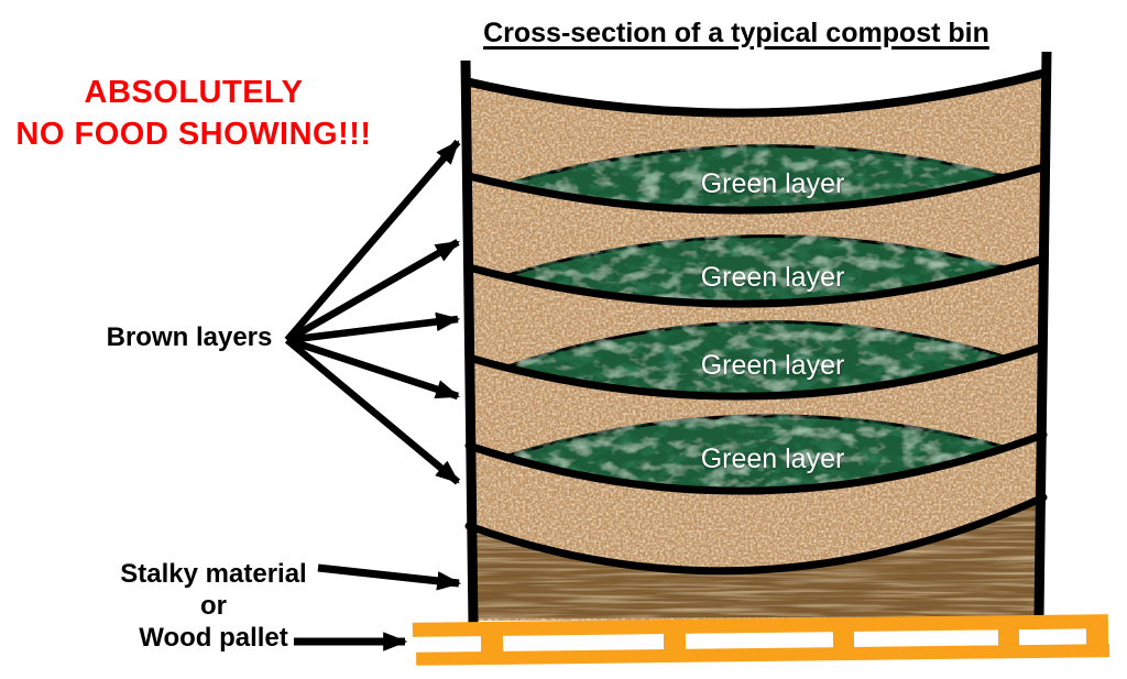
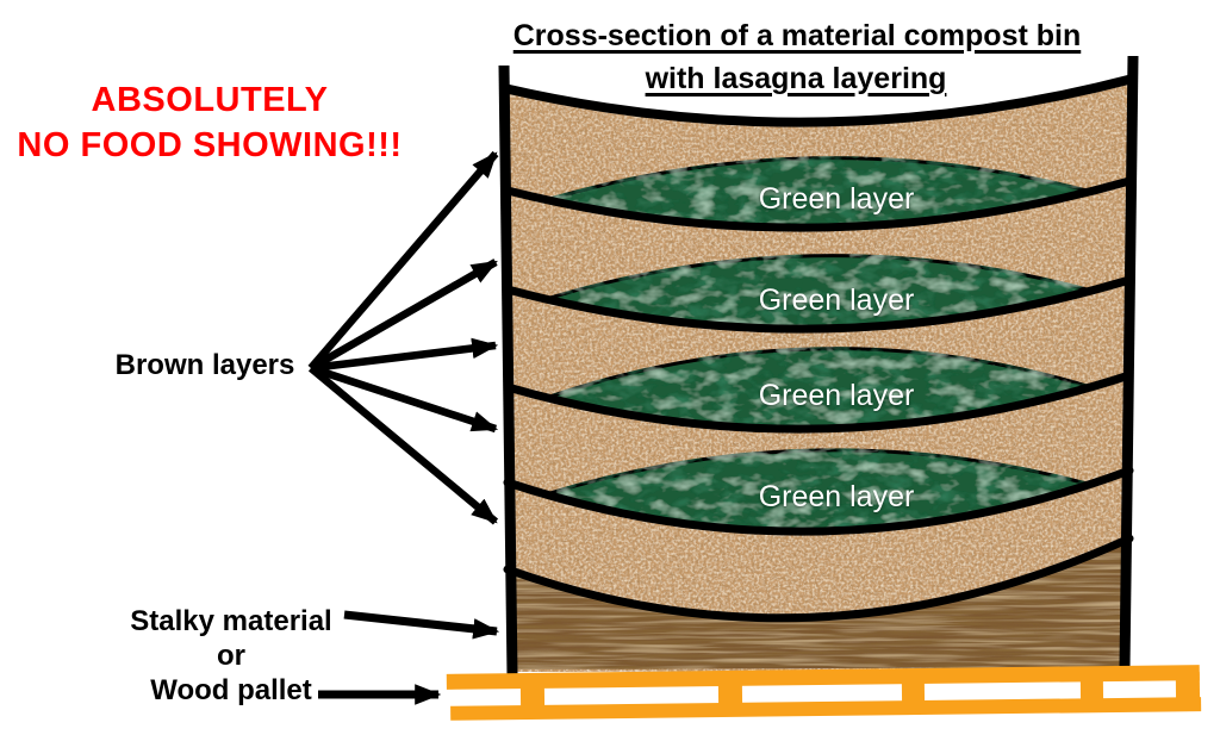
- Cross-section of a typical compost bin
+ Cross-section of a material compost bin
+ with lasagna layering
  ABSOLUTELY
  NO FOOD SHOWING!!!
  Brown layers
  Stalky material
  or
  Wood pallet
  Green layer
  Green layer
  Green layer
  Green layer
